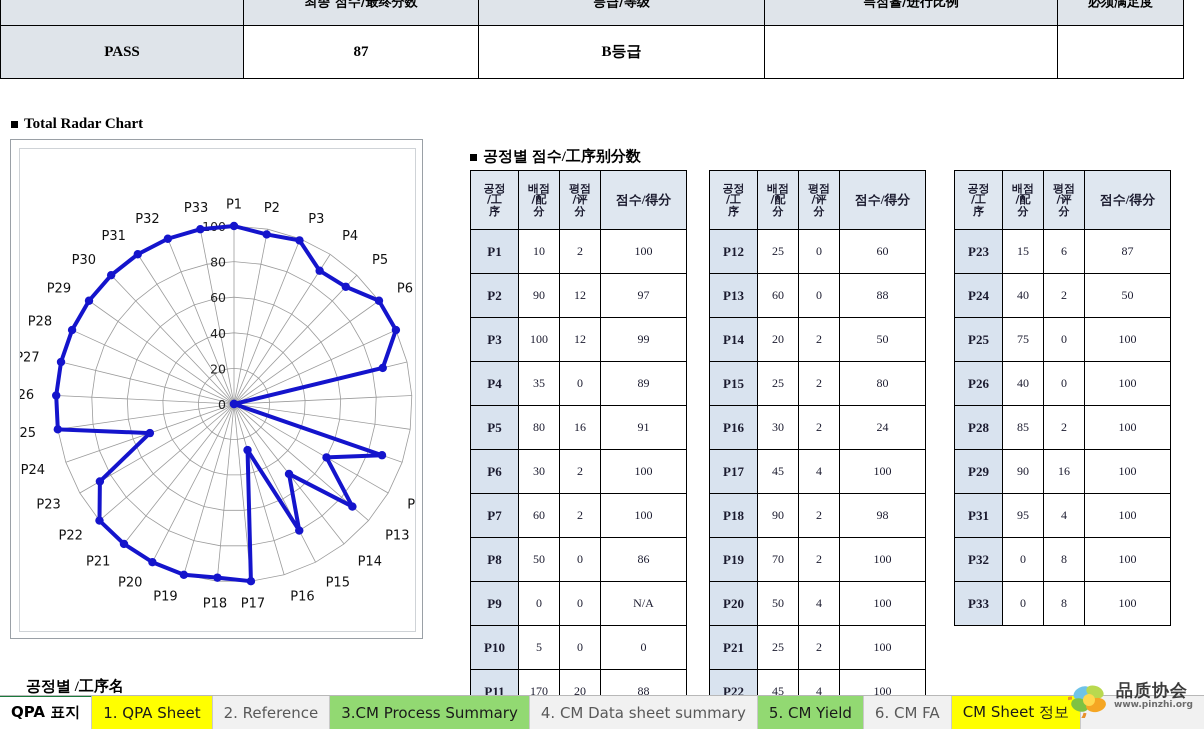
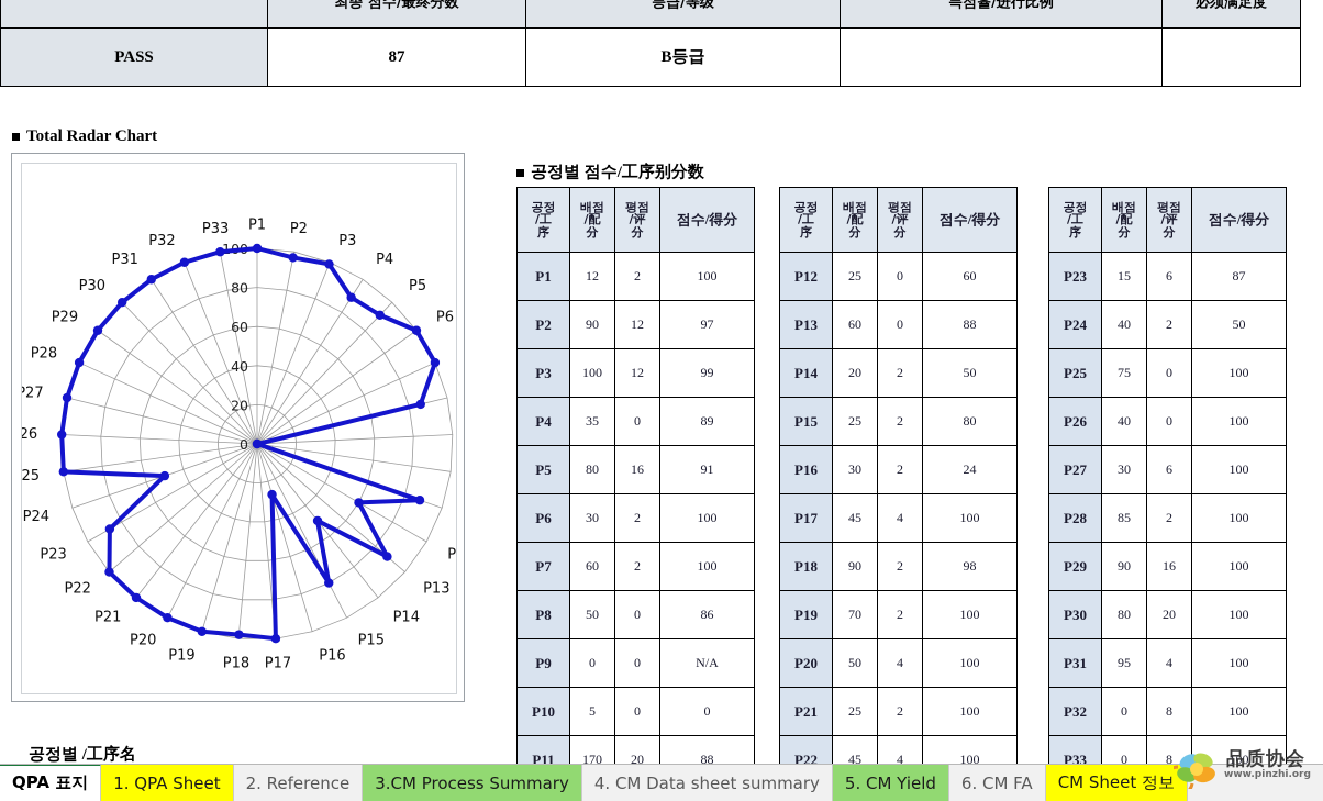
  	최종 점수/最终分数	등급/等级	득점율/进行比例	必须满足度
  PASS	87	B등급
  Total Radar Chart
  0
  20
  40
  60
  80
  P1
  P2
  P3
  P4
  P5
  P6
  P13
  P14
  P15
  P16
  P17
  P18
  P19
  P20
  P21
  P22
  P23
  P24
  P27
  P28
  P29
  P30
  P31
  P32
  P33
  공정별 점수/工序别分数
  공정/工序	배점/配分	평점/评分	점수/得分
- P1	10	2	100
+ P1	12	2	100
  P2	90	12	97
  P3	100	12	99
  P4	35	0	89
  P5	80	16	91
  P6	30	2	100
  P7	60	2	100
  P8	50	0	86
  P9	0	0	N/A
  P10	5	0	0
  P11	170	20	88
  공정/工序	배점/配分	평점/评分	점수/得分
  P12	25	0	60
  P13	60	0	88
  P14	20	2	50
  P15	25	2	80
  P16	30	2	24
  P17	45	4	100
  P18	90	2	98
  P19	70	2	100
  P20	50	4	100
  P21	25	2	100
  P22	45	4	100
  공정/工序	배점/配分	평점/评分	점수/得分
  P23	15	6	87
  P24	40	2	50
  P25	75	0	100
  P26	40	0	100
+ P27	30	6	100
  P28	85	2	100
  P29	90	16	100
+ P30	80	20	100
  P31	95	4	100
  P32	0	8	100
  P33	0	8	100
  공정별 /工序名
  QPA 표지
  1. QPA Sheet
  2. Reference
  3.CM Process Summary
  4. CM Data sheet summary
  5. CM Yield
  6. CM FA
  CM Sheet 정보
  品质协会
  www.pinzhi.org
